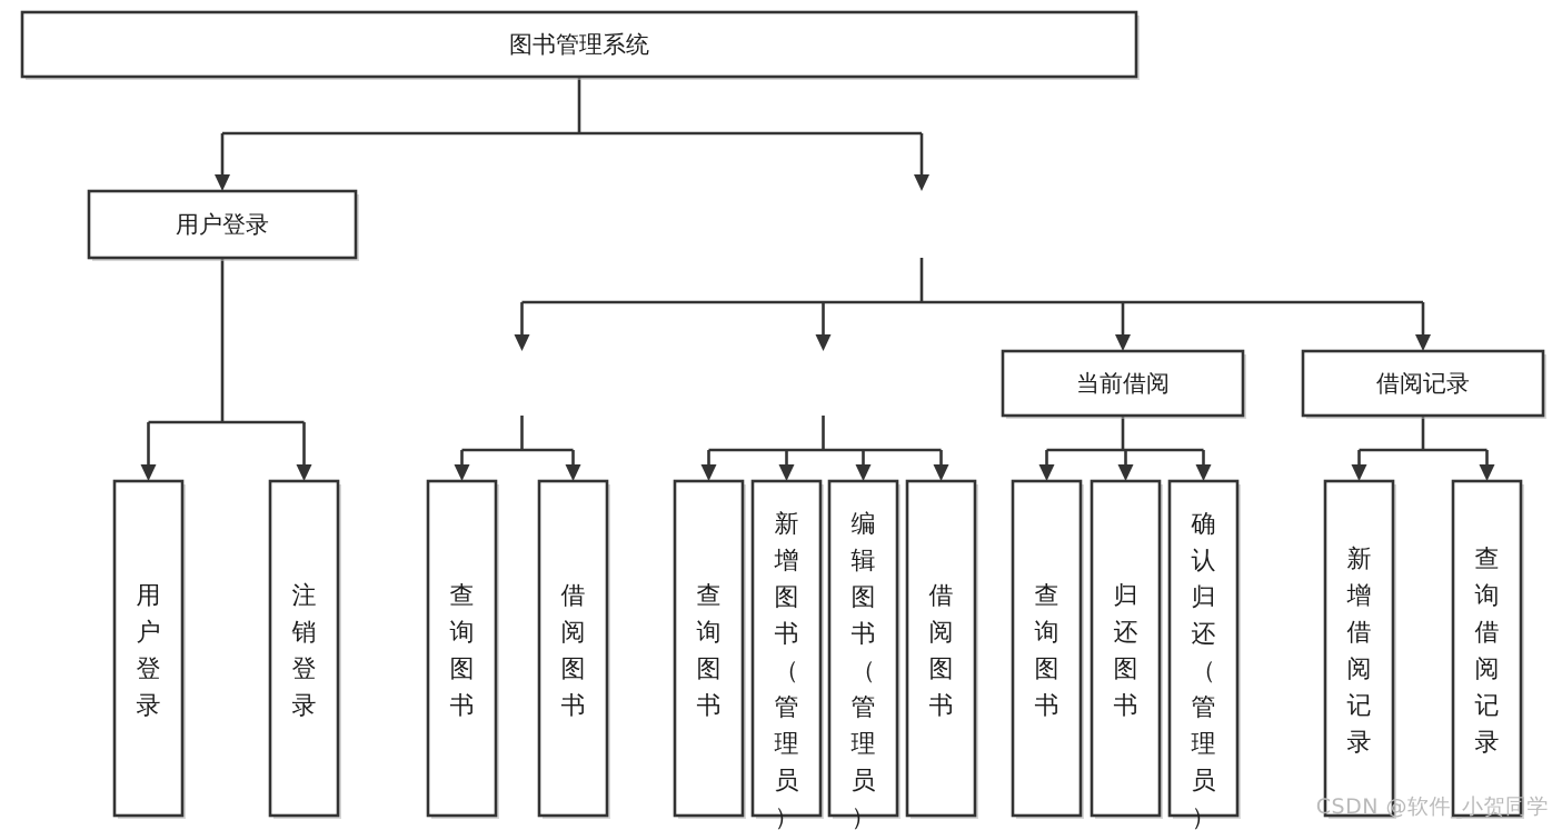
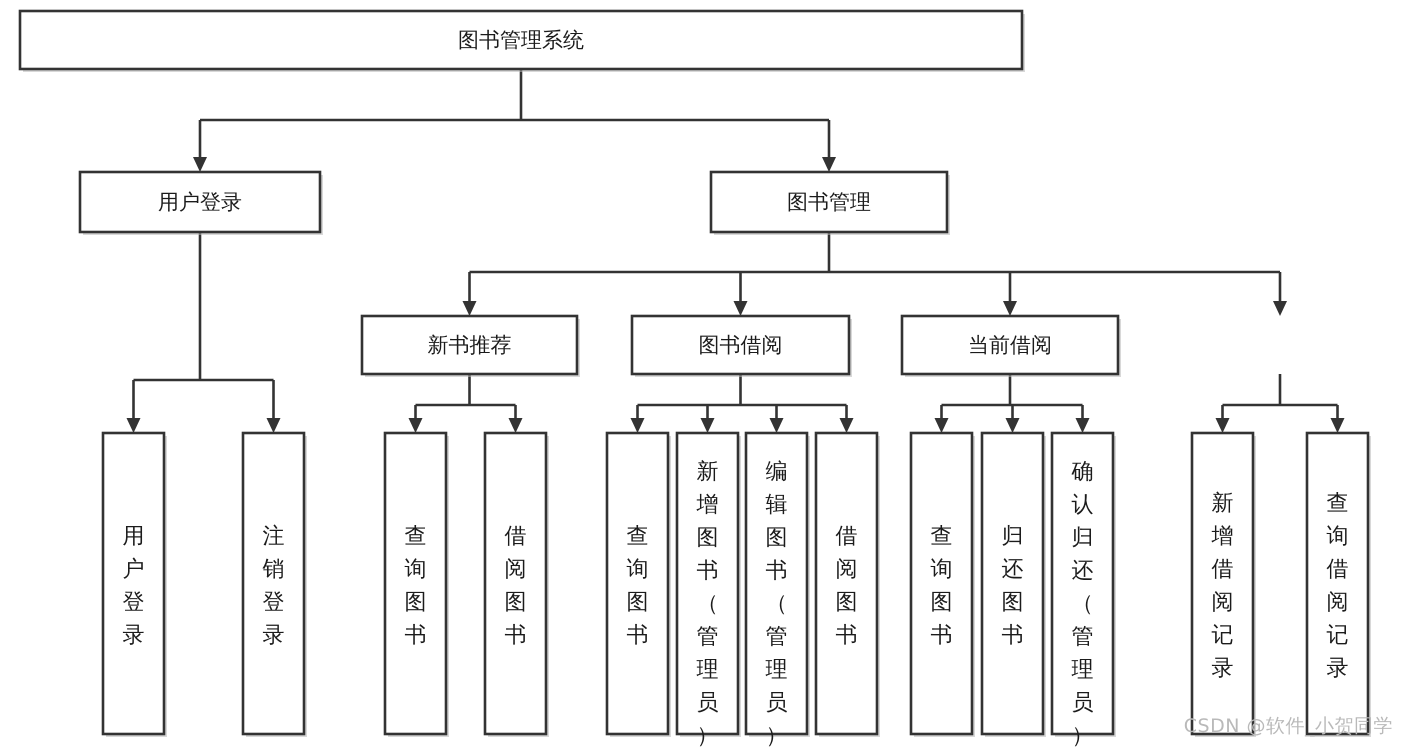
  图书管理系统
  用户登录
+ 图书管理
+ 新书推荐
+ 图书借阅
  当前借阅
- 借阅记录
  用户登录
  注销登录
  查询图书
  借阅图书
  查询图书
  新增图书（管理员）
  编辑图书（管理员）
  借阅图书
  查询图书
  归还图书
  确认归还（管理员）
  新增借阅记录
  查询借阅记录
  CSDN @软件_小贺同学
